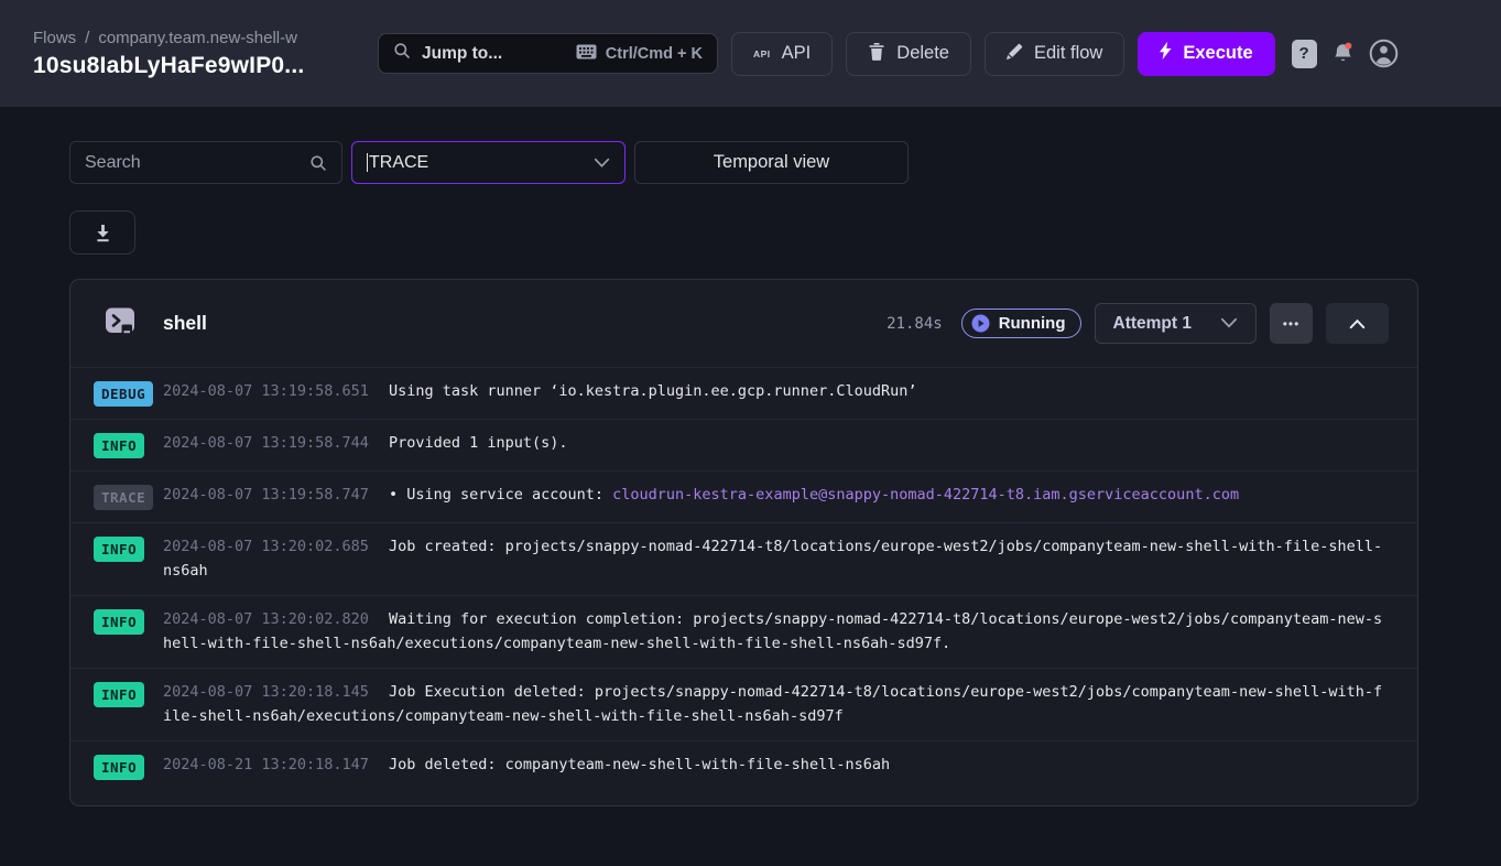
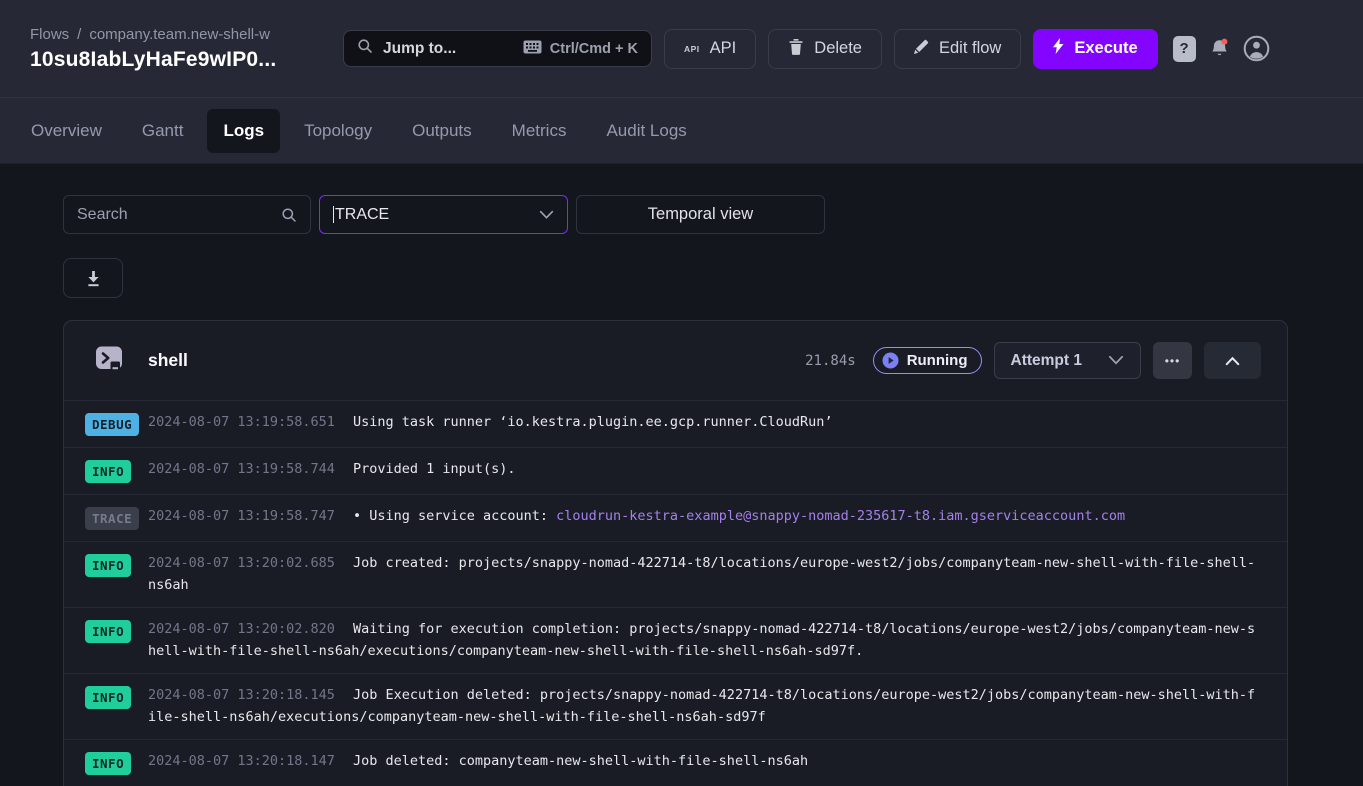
  Flows
  /
  company.team.new-shell-w
  10su8IabLyHaFe9wIP0...
  Jump to...
  Ctrl/Cmd + K
  API
  API
  Delete
  Edit flow
  Execute
  ?
+ Overview
+ Gantt
+ Logs
+ Topology
+ Outputs
+ Metrics
+ Audit Logs
  Search
  TRACE
  Temporal view
  shell
  21.84s
  Running
  Attempt 1
  •••
  DEBUG
  2024-08-07 13:19:58.651 Using task runner ‘io.kestra.plugin.ee.gcp.runner.CloudRun’
  INFO
  2024-08-07 13:19:58.744 Provided 1 input(s).
  TRACE
- 2024-08-07 13:19:58.747 • Using service account: cloudrun-kestra-example@snappy-nomad-422714-t8.iam.gserviceaccount.com
+ 2024-08-07 13:19:58.747 • Using service account: cloudrun-kestra-example@snappy-nomad-235617-t8.iam.gserviceaccount.com
  INFO
  2024-08-07 13:20:02.685 Job created: projects/snappy-nomad-422714-t8/locations/europe-west2/jobs/companyteam-new-shell-with-file-shell-ns6ah
  INFO
  2024-08-07 13:20:02.820 Waiting for execution completion: projects/snappy-nomad-422714-t8/locations/europe-west2/jobs/companyteam-new-shell-with-file-shell-ns6ah/executions/companyteam-new-shell-with-file-shell-ns6ah-sd97f.
  INFO
  2024-08-07 13:20:18.145 Job Execution deleted: projects/snappy-nomad-422714-t8/locations/europe-west2/jobs/companyteam-new-shell-with-file-shell-ns6ah/executions/companyteam-new-shell-with-file-shell-ns6ah-sd97f
  INFO
- 2024-08-21 13:20:18.147 Job deleted: companyteam-new-shell-with-file-shell-ns6ah
+ 2024-08-07 13:20:18.147 Job deleted: companyteam-new-shell-with-file-shell-ns6ah
